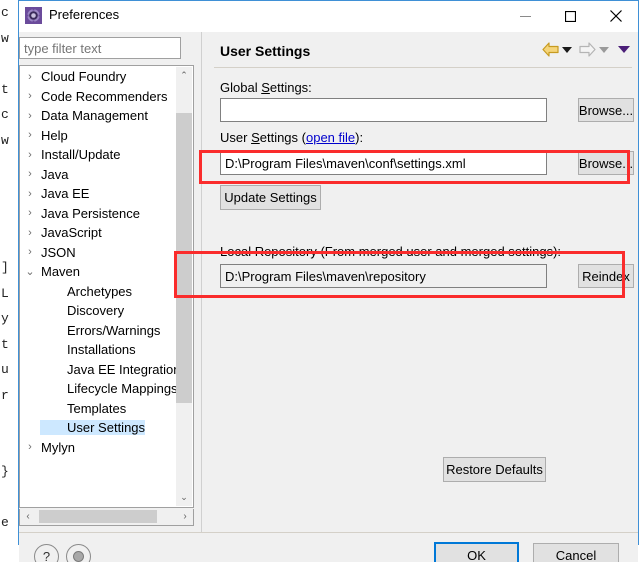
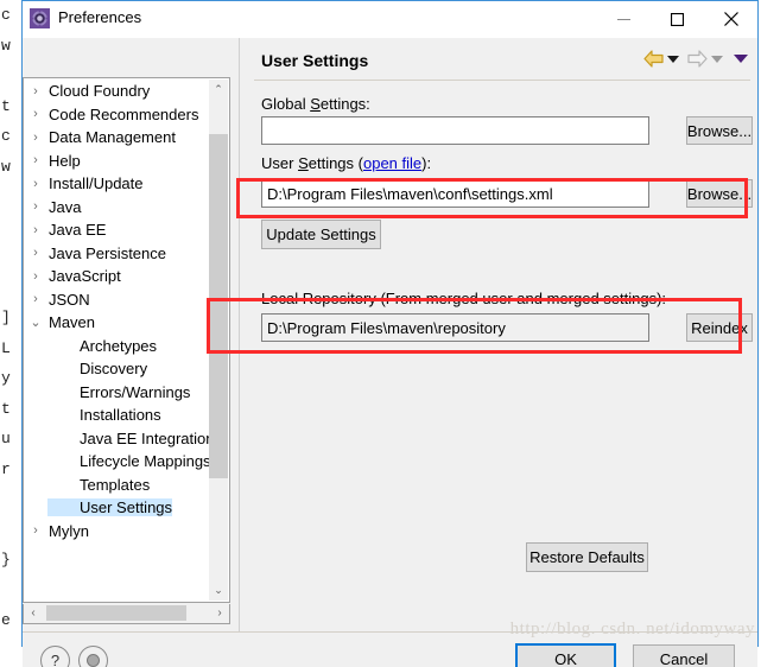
  c
  w
  t
  c
  w
  ]
  L
  y
  t
  u
  r
  }
  e
  Preferences
- type filter text
  ›
  Cloud Foundry
  ›
  Code Recommenders
  ›
  Data Management
  ›
  Help
  ›
  Install/Update
  ›
  Java
  ›
  Java EE
  ›
  Java Persistence
  ›
  JavaScript
  ›
  JSON
  ⌄
  Maven
  Archetypes
  Discovery
  Errors/Warnings
  Installations
  Java EE Integratio
  Lifecycle Mappings
  Templates
  User Settings
  ›
  Mylyn
  ⌃
  ⌄
  ‹
  ›
  User Settings
  Global Settings:
  Browse...
  User Settings (open file):
  D:\Program Files\maven\conf\settings.xml
  Browse...
  Update Settings
  Local Repository (From merged user and merged settings):
  D:\Program Files\maven\repository
  Reindex
  Restore Defaults
  ?
  OK
  Cancel
+ http://blog. csdn. net/idomyway
